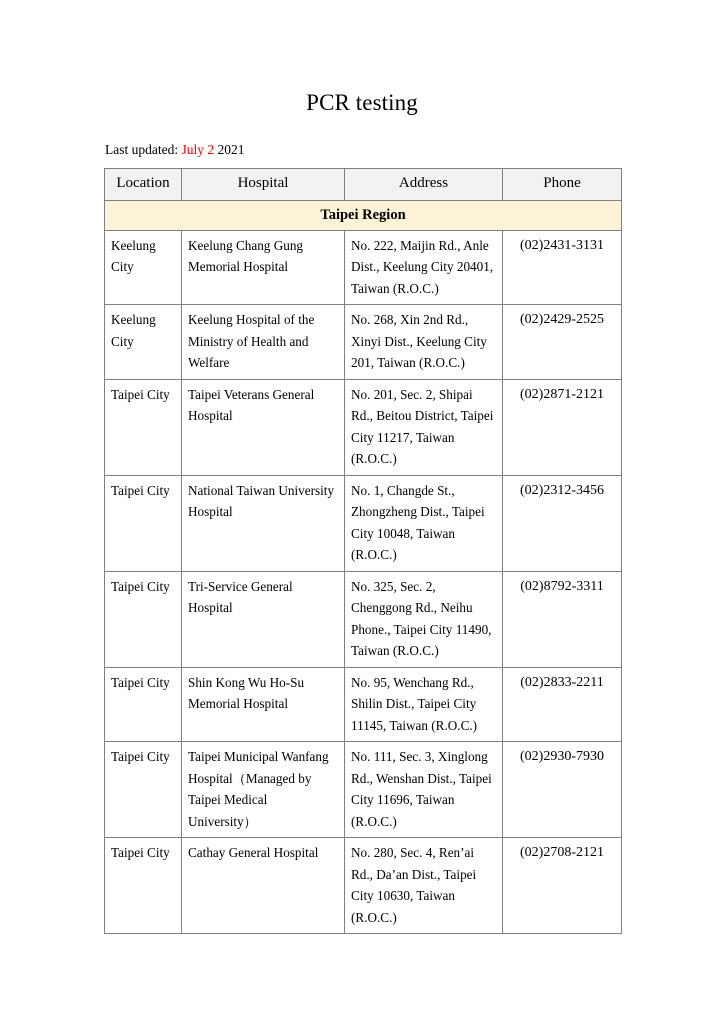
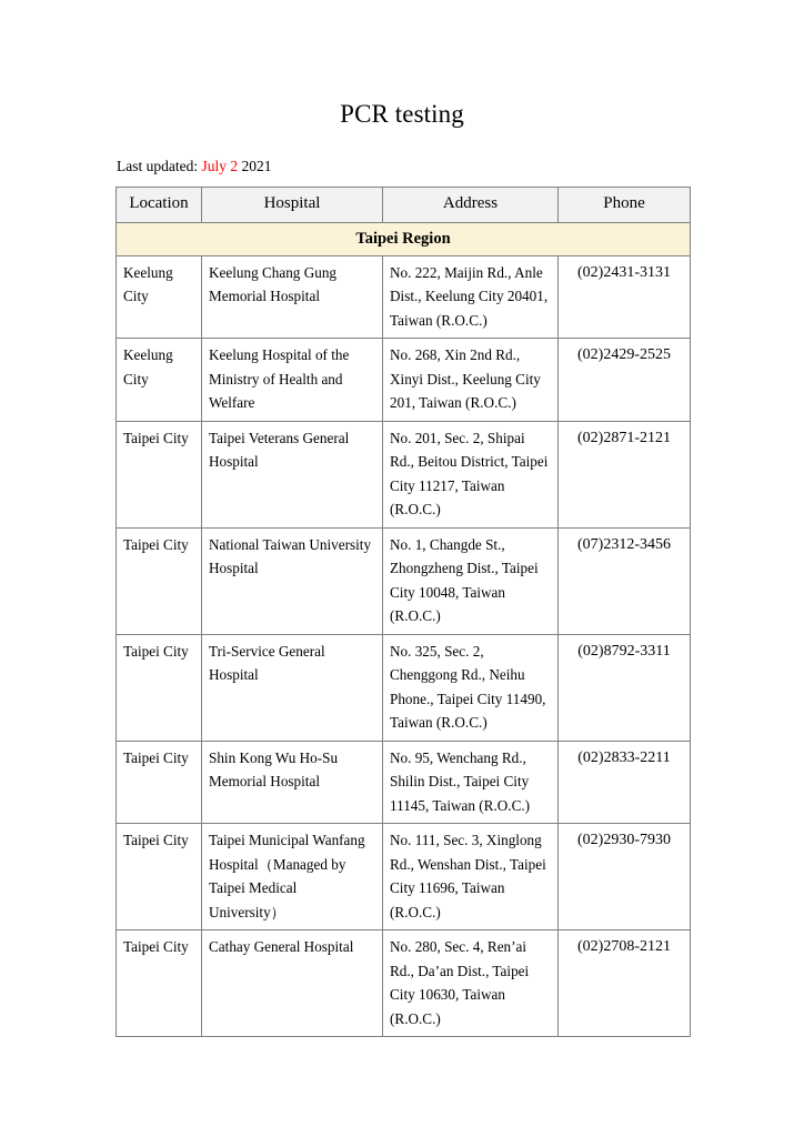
  PCR testing
  Last updated: July 2 2021
  Location	Hospital	Address	Phone
  Taipei Region
  Keelung City	Keelung Chang Gung Memorial Hospital	No. 222, Maijin Rd., Anle Dist., Keelung City 20401, Taiwan (R.O.C.)	(02)2431-3131
  Keelung City	Keelung Hospital of the Ministry of Health and Welfare	No. 268, Xin 2nd Rd., Xinyi Dist., Keelung City 201, Taiwan (R.O.C.)	(02)2429-2525
  Taipei City	Taipei Veterans General Hospital	No. 201, Sec. 2, Shipai Rd., Beitou District, Taipei City 11217, Taiwan (R.O.C.)	(02)2871-2121
- Taipei City	National Taiwan University Hospital	No. 1, Changde St., Zhongzheng Dist., Taipei City 10048, Taiwan (R.O.C.)	(02)2312-3456
+ Taipei City	National Taiwan University Hospital	No. 1, Changde St., Zhongzheng Dist., Taipei City 10048, Taiwan (R.O.C.)	(07)2312-3456
  Taipei City	Tri-Service General Hospital	No. 325, Sec. 2, Chenggong Rd., Neihu Phone., Taipei City 11490, Taiwan (R.O.C.)	(02)8792-3311
  Taipei City	Shin Kong Wu Ho-Su Memorial Hospital	No. 95, Wenchang Rd., Shilin Dist., Taipei City 11145, Taiwan (R.O.C.)	(02)2833-2211
  Taipei City	Taipei Municipal Wanfang Hospital（Managed by Taipei Medical University）	No. 111, Sec. 3, Xinglong Rd., Wenshan Dist., Taipei City 11696, Taiwan (R.O.C.)	(02)2930-7930
  Taipei City	Cathay General Hospital	No. 280, Sec. 4, Ren’ai Rd., Da’an Dist., Taipei City 10630, Taiwan (R.O.C.)	(02)2708-2121
